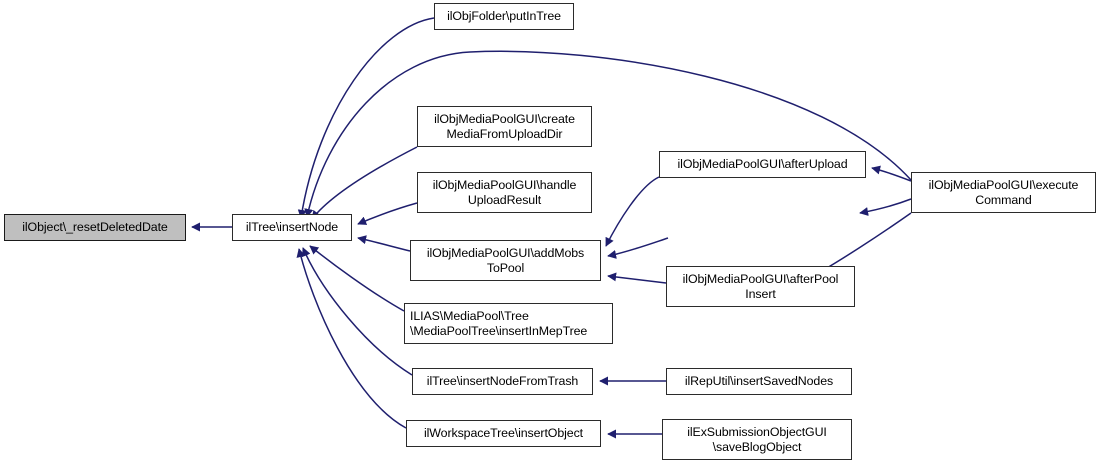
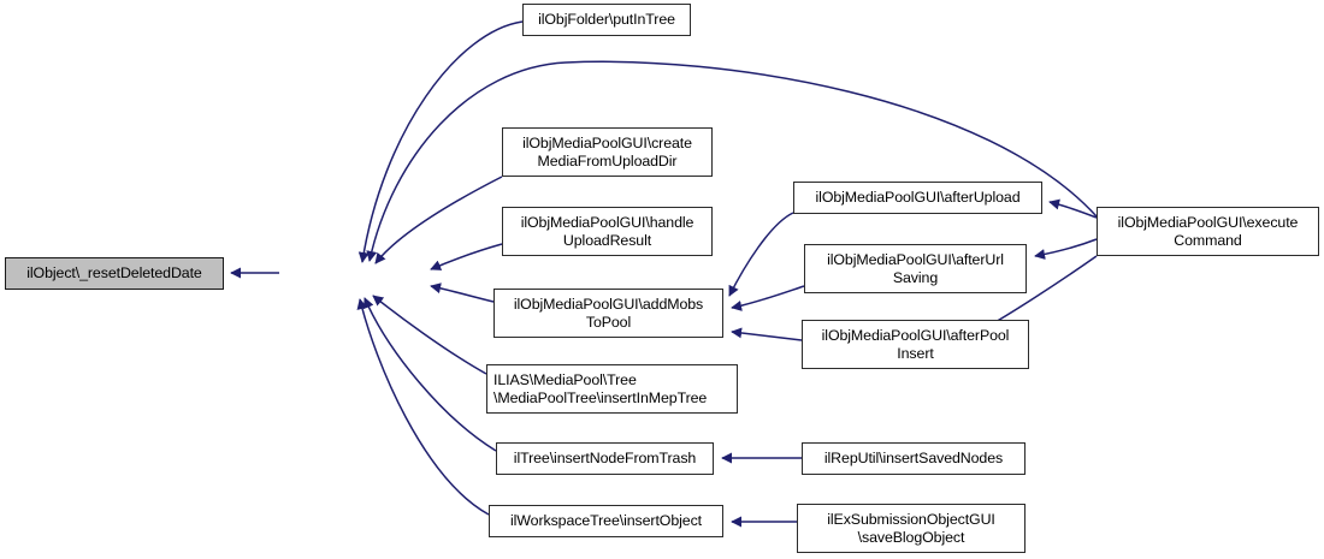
  ilObject\_resetDeletedDate
- ilTree\insertNode
  ilObjFolder\putInTree
  ilObjMediaPoolGUI\create
  MediaFromUploadDir
  ilObjMediaPoolGUI\handle
  UploadResult
  ilObjMediaPoolGUI\addMobs
  ToPool
  ILIAS\MediaPool\Tree
  \MediaPoolTree\insertInMepTree
  ilTree\insertNodeFromTrash
  ilWorkspaceTree\insertObject
  ilObjMediaPoolGUI\afterUpload
+ ilObjMediaPoolGUI\afterUrl
+ Saving
  ilObjMediaPoolGUI\afterPool
  Insert
  ilRepUtil\insertSavedNodes
  ilExSubmissionObjectGUI
  \saveBlogObject
  ilObjMediaPoolGUI\execute
  Command
